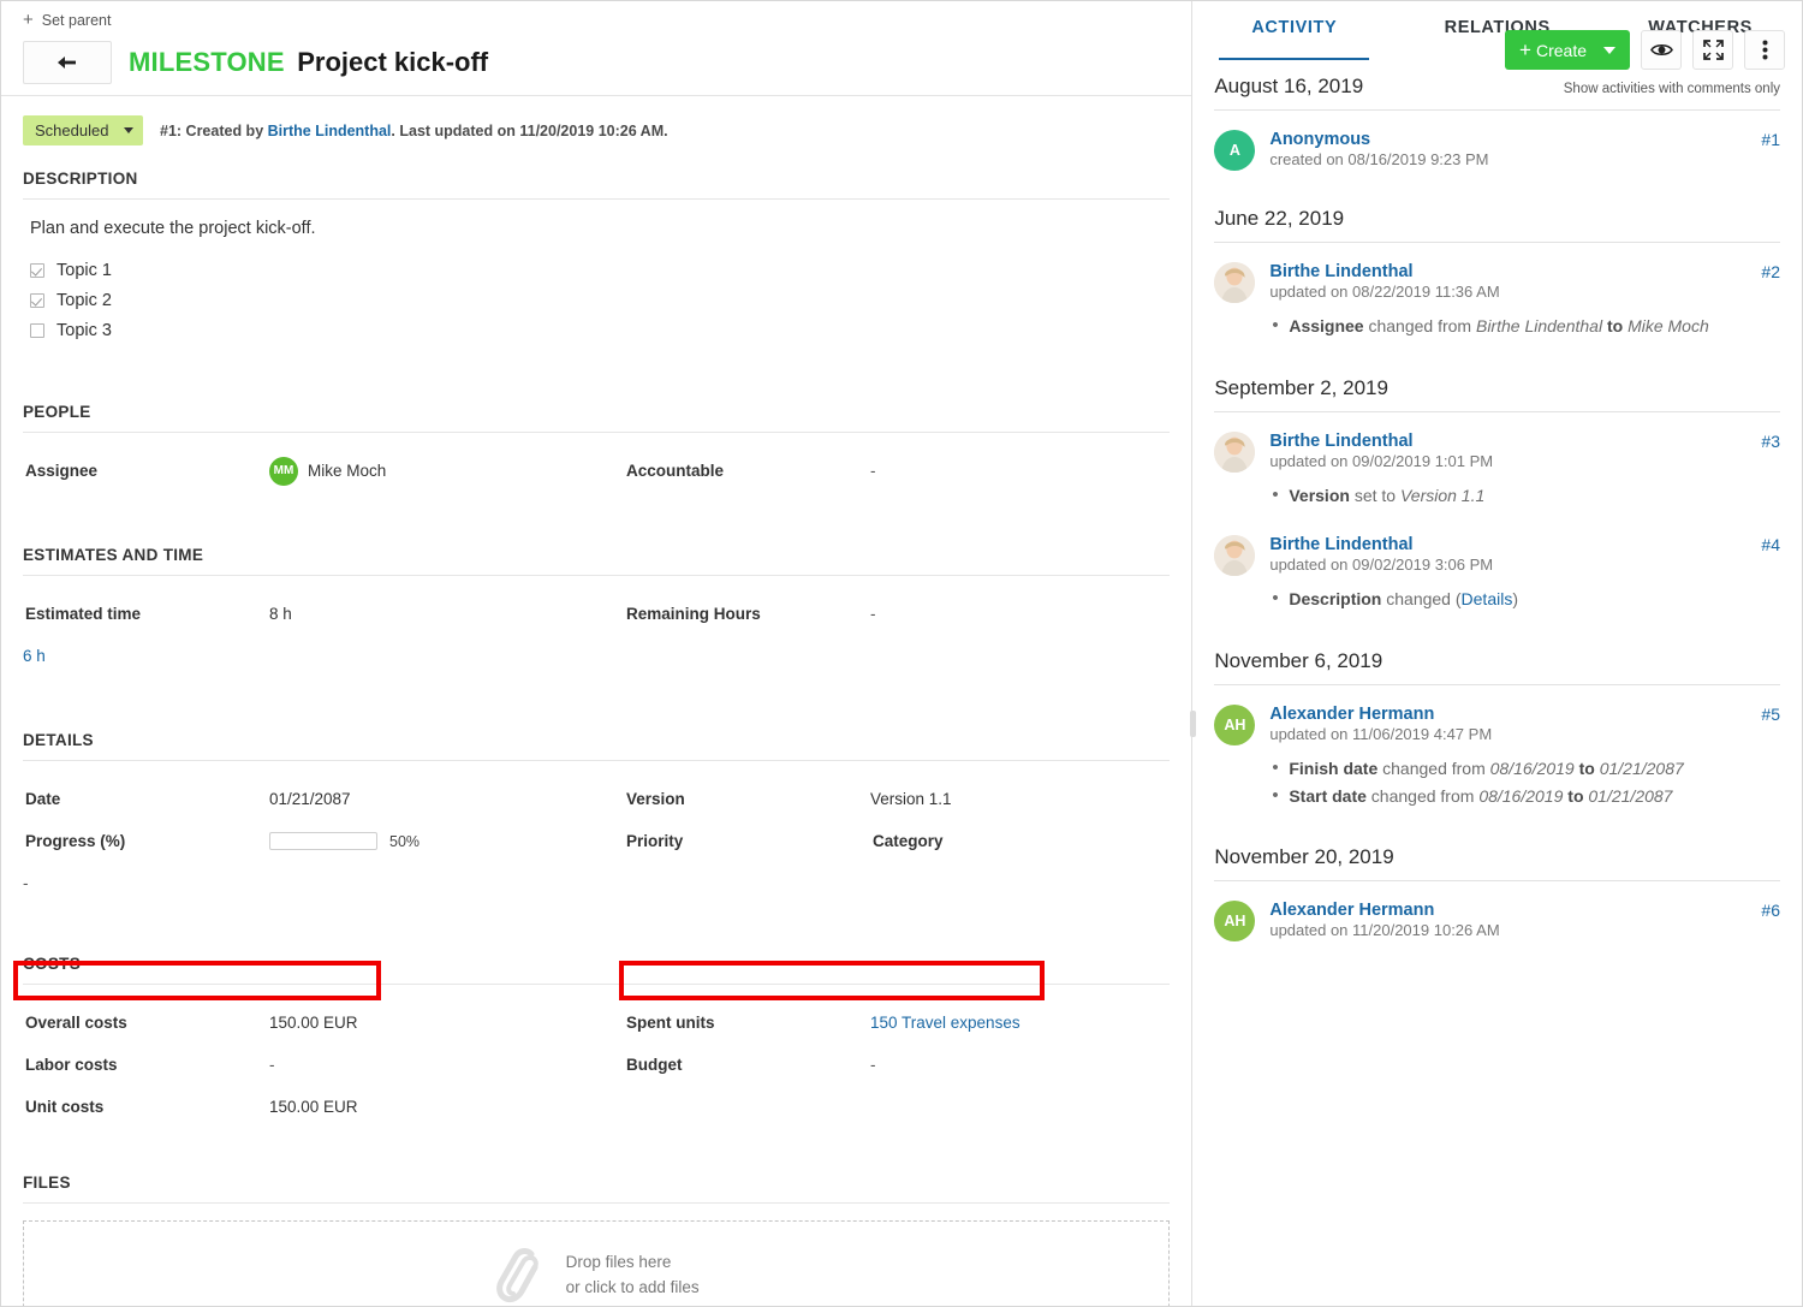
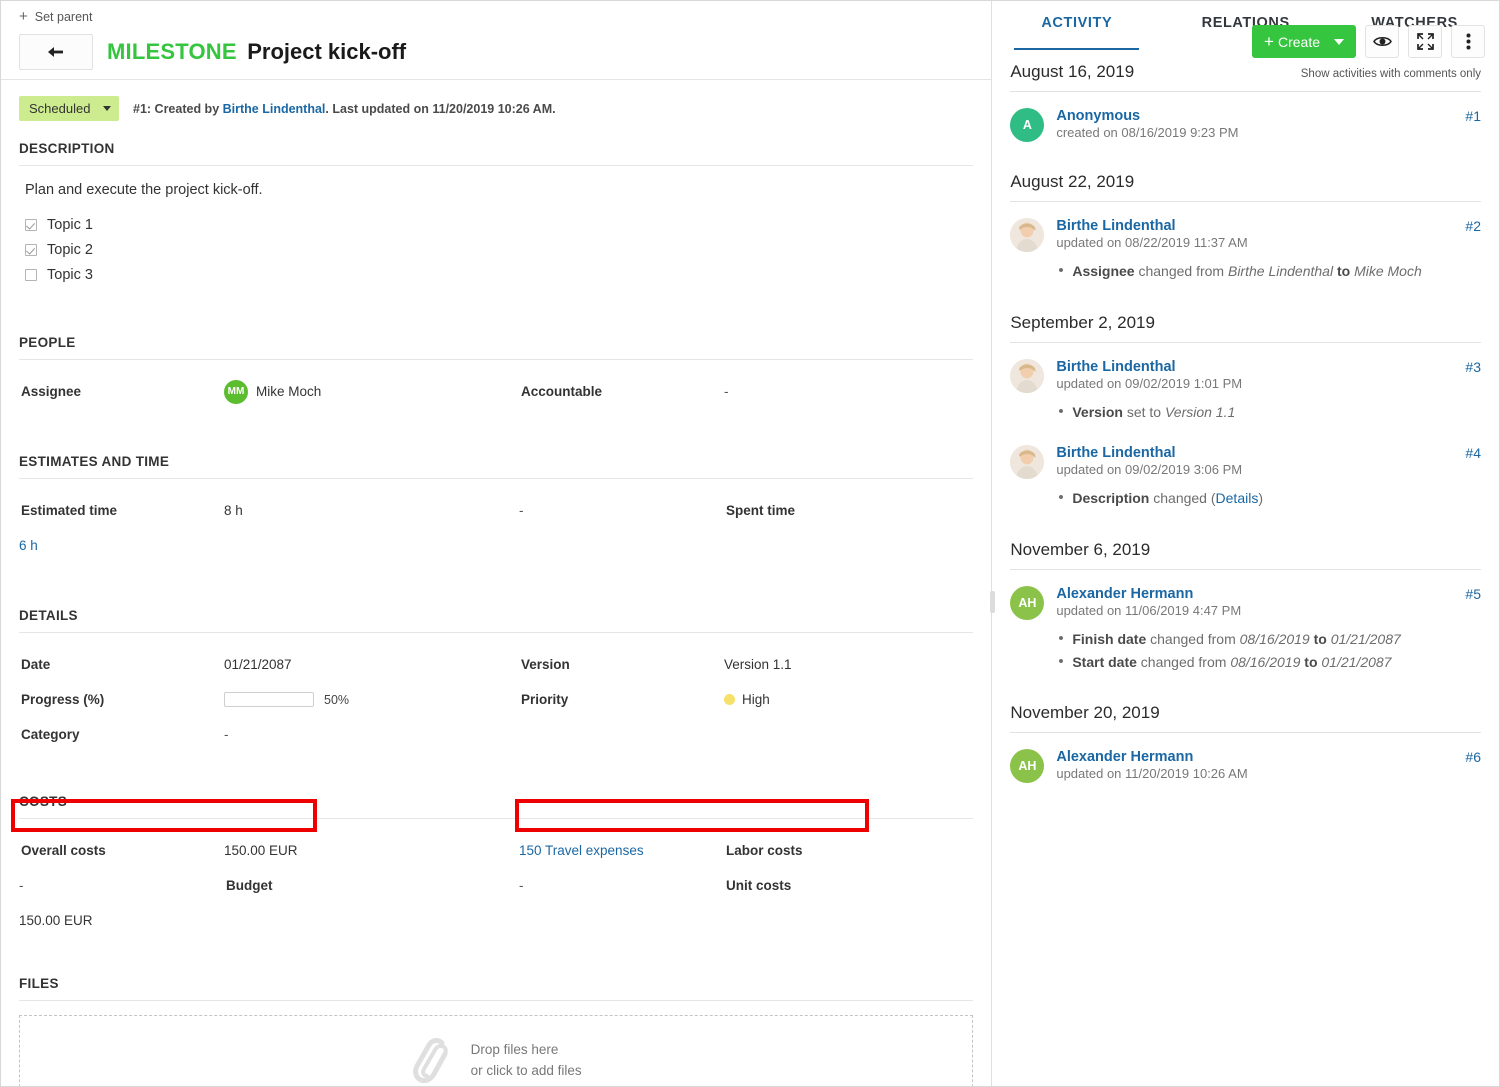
  +
  Set parent
  MILESTONE Project kick-off
  Scheduled
  #1: Created by Birthe Lindenthal. Last updated on 11/20/2019 10:26 AM.
  DESCRIPTION
  Plan and execute the project kick-off.
  Topic 1
  Topic 2
  Topic 3
  PEOPLE
  Assignee
  MM
  Mike Moch
  Accountable
  -
  ESTIMATES AND TIME
  Estimated time
  8 h
- Remaining Hours
  -
+ Spent time
  6 h
  DETAILS
  Date
  01/21/2087
  Version
  Version 1.1
  Progress (%)
  50%
  Priority
+ High
  Category
  -
  COSTS
  Overall costs
  150.00 EUR
- Spent units
  150 Travel expenses
  Labor costs
  -
  Budget
  -
  Unit costs
  150.00 EUR
  FILES
  Drop files here
  or click to add files
  ACTIVITY
  RELATIONS
  WATCHERS
  August 16, 2019
  Show activities with comments only
  A
  Anonymous
  created on 08/16/2019 9:23 PM
  #1
- June 22, 2019
+ August 22, 2019
  Birthe Lindenthal
- updated on 08/22/2019 11:36 AM
+ updated on 08/22/2019 11:37 AM
  Assignee changed from Birthe Lindenthal to Mike Moch
  #2
  September 2, 2019
  Birthe Lindenthal
  updated on 09/02/2019 1:01 PM
  Version set to Version 1.1
  #3
  Birthe Lindenthal
  updated on 09/02/2019 3:06 PM
  Description changed (Details)
  #4
  November 6, 2019
  AH
  Alexander Hermann
  updated on 11/06/2019 4:47 PM
  Finish date changed from 08/16/2019 to 01/21/2087
  Start date changed from 08/16/2019 to 01/21/2087
  #5
  November 20, 2019
  AH
  Alexander Hermann
  updated on 11/20/2019 10:26 AM
  #6
  +
  Create
